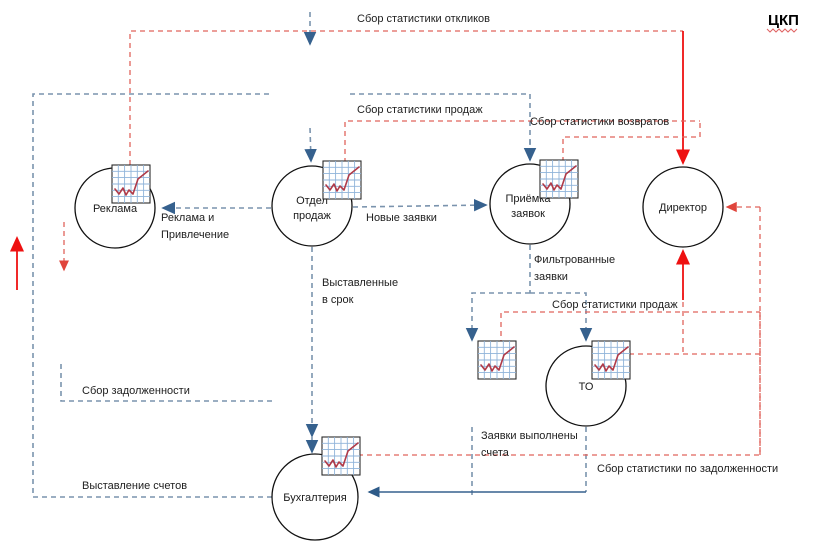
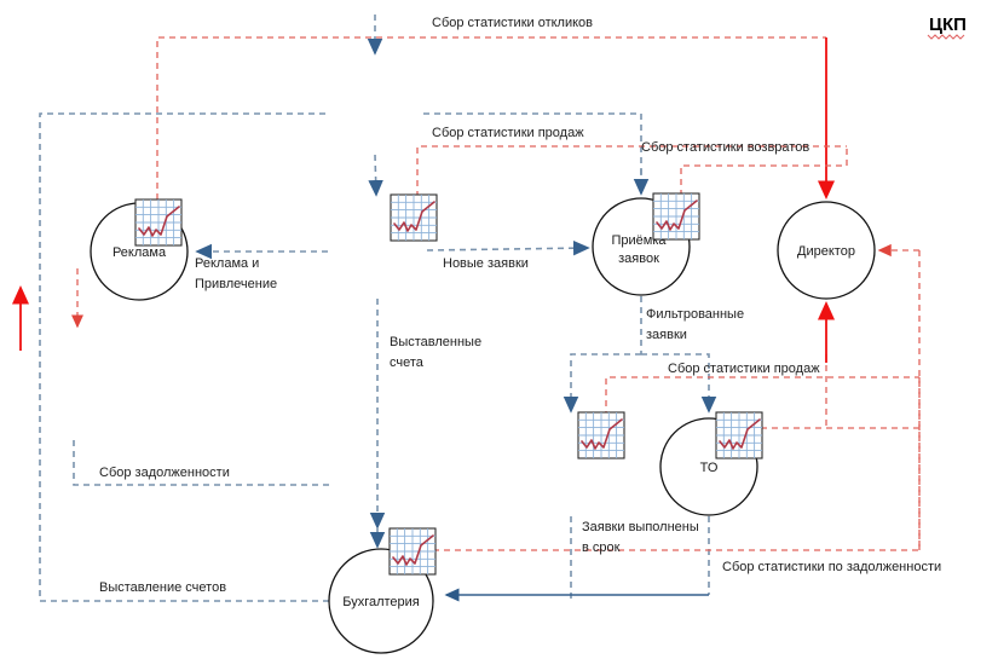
  Реклама
- Отдел
- продаж
  Приёмка
  заявок
  Директор
  ТО
  Бухгалтерия
  Сбор статистики откликов
  Сбор статистики продаж
  Сбор статистики возвратов
  Реклама и
  Привлечение
  Новые заявки
  Фильтрованные
  заявки
  Выставленные
- в срок
+ счета
  Сбор статистики продаж
  Сбор задолженности
  Заявки выполнены
- счета
+ в срок
  Сбор статистики по задолженности
  Выставление счетов
  ЦКП
